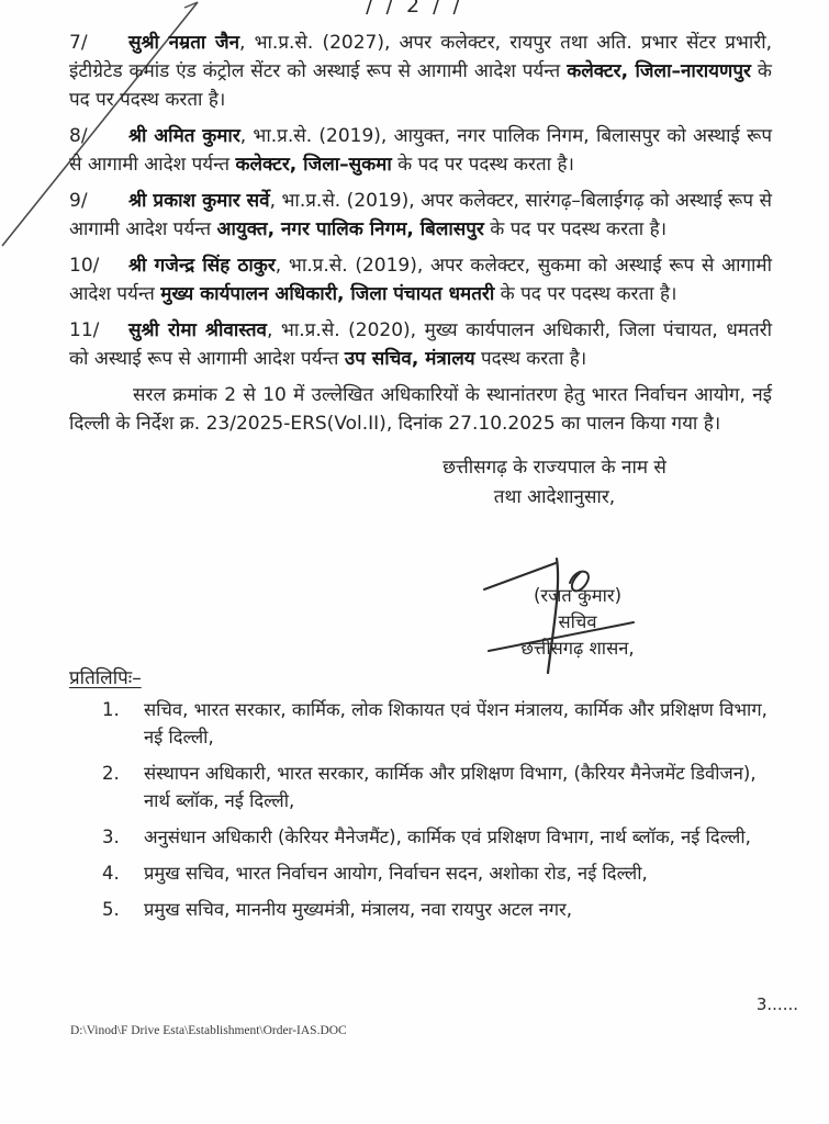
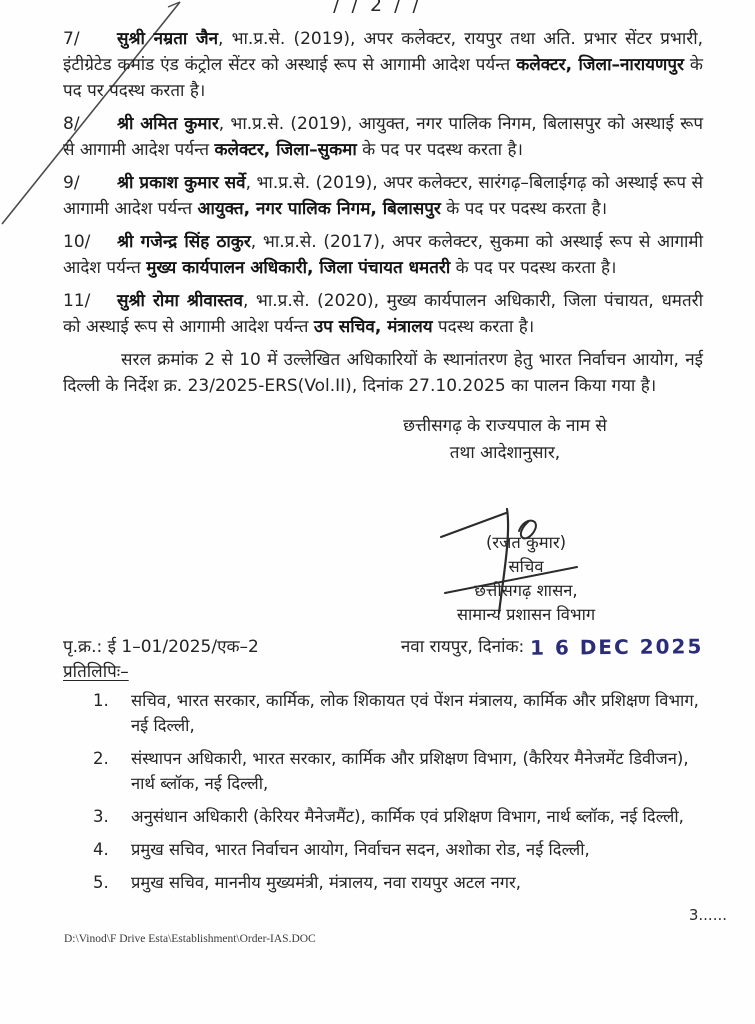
  / / 2 / /
- 7/ सुश्री नम्रता जैन, भा.प्र.से. (2027), अपर कलेक्टर, रायपुर तथा अति. प्रभार सेंटर प्रभारी, इंटीग्रेटेड कमांड एंड कंट्रोल सेंटर को अस्थाई रूप से आगामी आदेश पर्यन्त कलेक्टर, जिला–नारायणपुर के पद पर पदस्थ करता है।
+ 7/ सुश्री नम्रता जैन, भा.प्र.से. (2019), अपर कलेक्टर, रायपुर तथा अति. प्रभार सेंटर प्रभारी, इंटीग्रेटेड कमांड एंड कंट्रोल सेंटर को अस्थाई रूप से आगामी आदेश पर्यन्त कलेक्टर, जिला–नारायणपुर के पद पर पदस्थ करता है।
  8/ श्री अमित कुमार, भा.प्र.से. (2019), आयुक्त, नगर पालिक निगम, बिलासपुर को अस्थाई रूप से आगामी आदेश पर्यन्त कलेक्टर, जिला–सुकमा के पद पर पदस्थ करता है।
  9/ श्री प्रकाश कुमार सर्वे, भा.प्र.से. (2019), अपर कलेक्टर, सारंगढ़–बिलाईगढ़ को अस्थाई रूप से आगामी आदेश पर्यन्त आयुक्त, नगर पालिक निगम, बिलासपुर के पद पर पदस्थ करता है।
- 10/ श्री गजेन्द्र सिंह ठाकुर, भा.प्र.से. (2019), अपर कलेक्टर, सुकमा को अस्थाई रूप से आगामी आदेश पर्यन्त मुख्य कार्यपालन अधिकारी, जिला पंचायत धमतरी के पद पर पदस्थ करता है।
+ 10/ श्री गजेन्द्र सिंह ठाकुर, भा.प्र.से. (2017), अपर कलेक्टर, सुकमा को अस्थाई रूप से आगामी आदेश पर्यन्त मुख्य कार्यपालन अधिकारी, जिला पंचायत धमतरी के पद पर पदस्थ करता है।
  11/ सुश्री रोमा श्रीवास्तव, भा.प्र.से. (2020), मुख्य कार्यपालन अधिकारी, जिला पंचायत, धमतरी को अस्थाई रूप से आगामी आदेश पर्यन्त उप सचिव, मंत्रालय पदस्थ करता है।
  सरल क्रमांक 2 से 10 में उल्लेखित अधिकारियों के स्थानांतरण हेतु भारत निर्वाचन आयोग, नई दिल्ली के निर्देश क्र. 23/2025-ERS(Vol.II), दिनांक 27.10.2025 का पालन किया गया है।
  छत्तीसगढ़ के राज्यपाल के नाम से
  तथा आदेशानुसार,
  (रजत कुमार)
  सचिव
  छत्तीसगढ़ शासन,
+ सामान्य प्रशासन विभाग
+ पृ.क्र.: ई 1–01/2025/एक–2
+ नवा रायपुर, दिनांक: 1 6 DEC 2025
  प्रतिलिपिः–
  1.
  सचिव, भारत सरकार, कार्मिक, लोक शिकायत एवं पेंशन मंत्रालय, कार्मिक और प्रशिक्षण विभाग, नई दिल्ली,
  2.
  संस्थापन अधिकारी, भारत सरकार, कार्मिक और प्रशिक्षण विभाग, (कैरियर मैनेजमेंट डिवीजन), नार्थ ब्लॉक, नई दिल्ली,
  3.
  अनुसंधान अधिकारी (केरियर मैनेजमैंट), कार्मिक एवं प्रशिक्षण विभाग, नार्थ ब्लॉक, नई दिल्ली,
  4.
  प्रमुख सचिव, भारत निर्वाचन आयोग, निर्वाचन सदन, अशोका रोड, नई दिल्ली,
  5.
  प्रमुख सचिव, माननीय मुख्यमंत्री, मंत्रालय, नवा रायपुर अटल नगर,
  3......
  D:\Vinod\F Drive Esta\Establishment\Order-IAS.DOC
